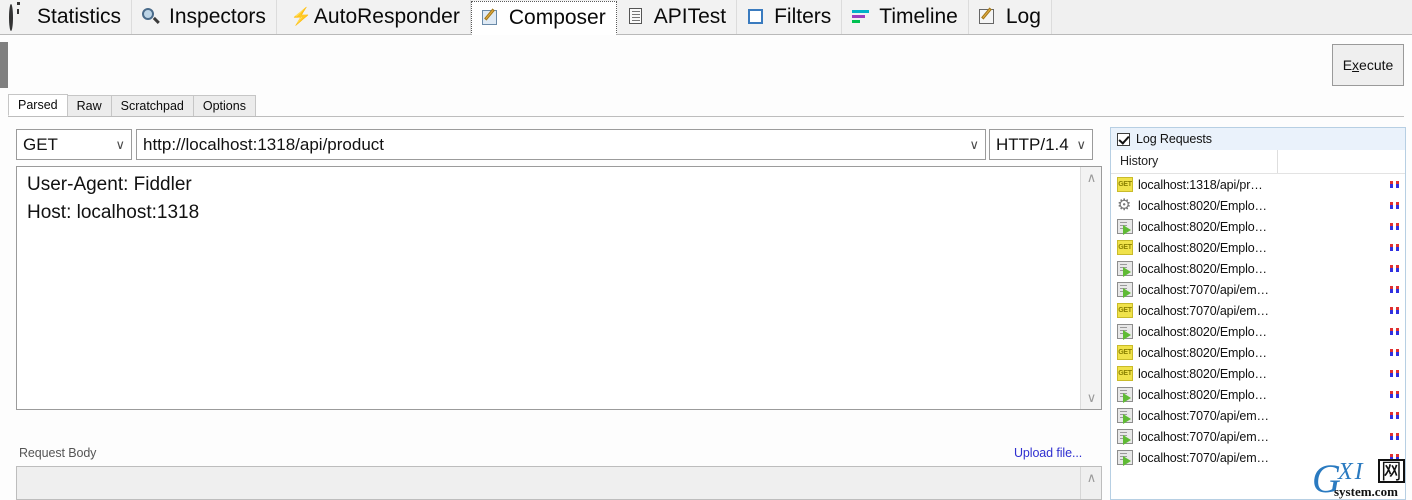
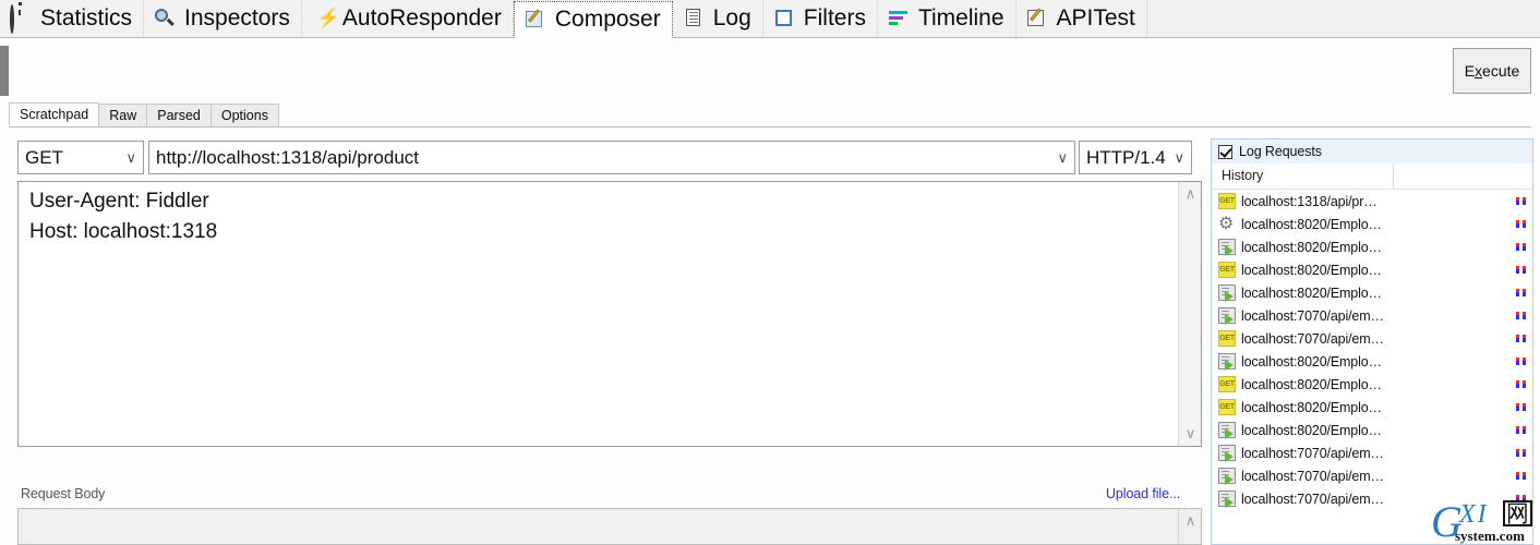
  Statistics
  Inspectors
  ⚡
  AutoResponder
  Composer
- APITest
+ Log
  Filters
  Timeline
- Log
+ APITest
  E
  x
  ecute
- Parsed
+ Scratchpad
  Raw
- Scratchpad
+ Parsed
  Options
  GET
  ∨
  http://localhost:1318/api/product
  ∨
  HTTP/1.4
  ∨
  User-Agent: Fiddler
  Host: localhost:1318
  ∧
  ∨
  Request Body
  Upload file...
  ∧
  Log Requests
  History
  localhost:1318/api/pr…
  localhost:8020/Emplo…
  localhost:8020/Emplo…
  localhost:8020/Emplo…
  localhost:8020/Emplo…
  localhost:7070/api/em…
  localhost:7070/api/em…
  localhost:8020/Emplo…
  localhost:8020/Emplo…
  localhost:8020/Emplo…
  localhost:8020/Emplo…
  localhost:7070/api/em…
  localhost:7070/api/em…
  localhost:7070/api/em…
  G
  XI
  网
  system.com
